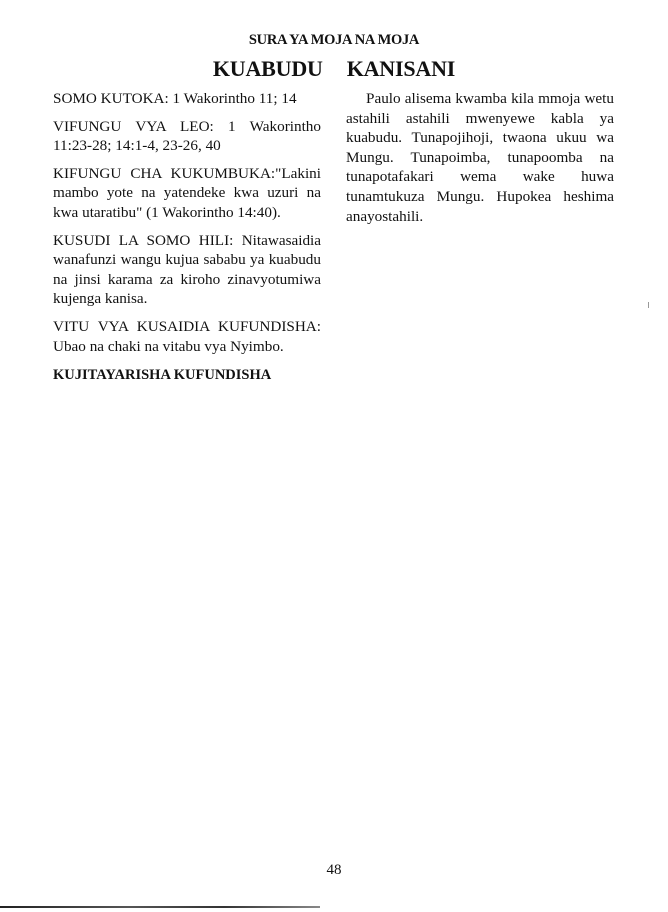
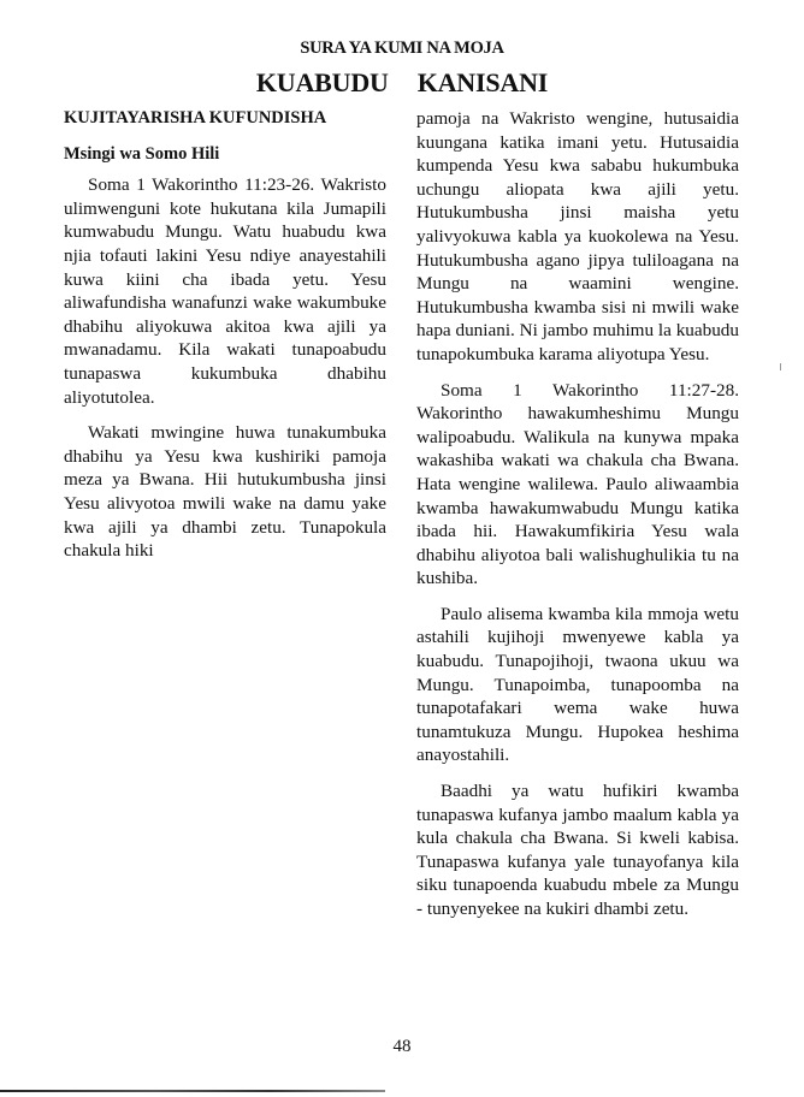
- SURA YA MOJA NA MOJA
+ SURA YA KUMI NA MOJA
  KUABUDU KANISANI
- SOMO KUTOKA: 1 Wakorintho 11; 14
- VIFUNGU VYA LEO: 1 Wakorintho 11:23-28; 14:1-4, 23-26, 40
- KIFUNGU CHA KUKUMBUKA:"Lakini mambo yote na yatendeke kwa uzuri na kwa utaratibu" (1 Wakorintho 14:40).
- KUSUDI LA SOMO HILI: Nitawasaidia wanafunzi wangu kujua sababu ya kuabudu na jinsi karama za kiroho zinavyotumiwa kujenga kanisa.
- VITU VYA KUSAIDIA KUFUNDISHA: Ubao na chaki na vitabu vya Nyimbo.
  KUJITAYARISHA KUFUNDISHA
+ Msingi wa Somo Hili
+ Soma 1 Wakorintho 11:23-26. Wakristo ulimwenguni kote hukutana kila Jumapili kumwabudu Mungu. Watu huabudu kwa njia tofauti lakini Yesu ndiye anayestahili kuwa kiini cha ibada yetu. Yesu aliwafundisha wanafunzi wake wakumbuke dhabihu aliyokuwa akitoa kwa ajili ya mwanadamu. Kila wakati tunapoabudu tunapaswa kukumbuka dhabihu aliyotutolea.
+ Wakati mwingine huwa tunakumbuka dhabihu ya Yesu kwa kushiriki pamoja meza ya Bwana. Hii hutukumbusha jinsi Yesu alivyotoa mwili wake na damu yake kwa ajili ya dhambi zetu. Tunapokula chakula hiki
+ pamoja na Wakristo wengine, hutusaidia kuungana katika imani yetu. Hutusaidia kumpenda Yesu kwa sababu hukumbuka uchungu aliopata kwa ajili yetu. Hutukumbusha jinsi maisha yetu yalivyokuwa kabla ya kuokolewa na Yesu. Hutukumbusha agano jipya tuliloagana na Mungu na waamini wengine. Hutukumbusha kwamba sisi ni mwili wake hapa duniani. Ni jambo muhimu la kuabudu tunapokumbuka karama aliyotupa Yesu.
+ Soma 1 Wakorintho 11:27-28. Wakorintho hawakumheshimu Mungu walipoabudu. Walikula na kunywa mpaka wakashiba wakati wa chakula cha Bwana. Hata wengine walilewa. Paulo aliwaambia kwamba hawakumwabudu Mungu katika ibada hii. Hawakumfikiria Yesu wala dhabihu aliyotoa bali walishughulikia tu na kushiba.
- Paulo alisema kwamba kila mmoja wetu astahili astahili mwenyewe kabla ya kuabudu. Tunapojihoji, twaona ukuu wa Mungu. Tunapoimba, tunapoomba na tunapotafakari wema wake huwa tunamtukuza Mungu. Hupokea heshima anayostahili.
+ Paulo alisema kwamba kila mmoja wetu astahili kujihoji mwenyewe kabla ya kuabudu. Tunapojihoji, twaona ukuu wa Mungu. Tunapoimba, tunapoomba na tunapotafakari wema wake huwa tunamtukuza Mungu. Hupokea heshima anayostahili.
+ Baadhi ya watu hufikiri kwamba tunapaswa kufanya jambo maalum kabla ya kula chakula cha Bwana. Si kweli kabisa. Tunapaswa kufanya yale tunayofanya kila siku tunapoenda kuabudu mbele za Mungu - tunyenyekee na kukiri dhambi zetu.
  48
